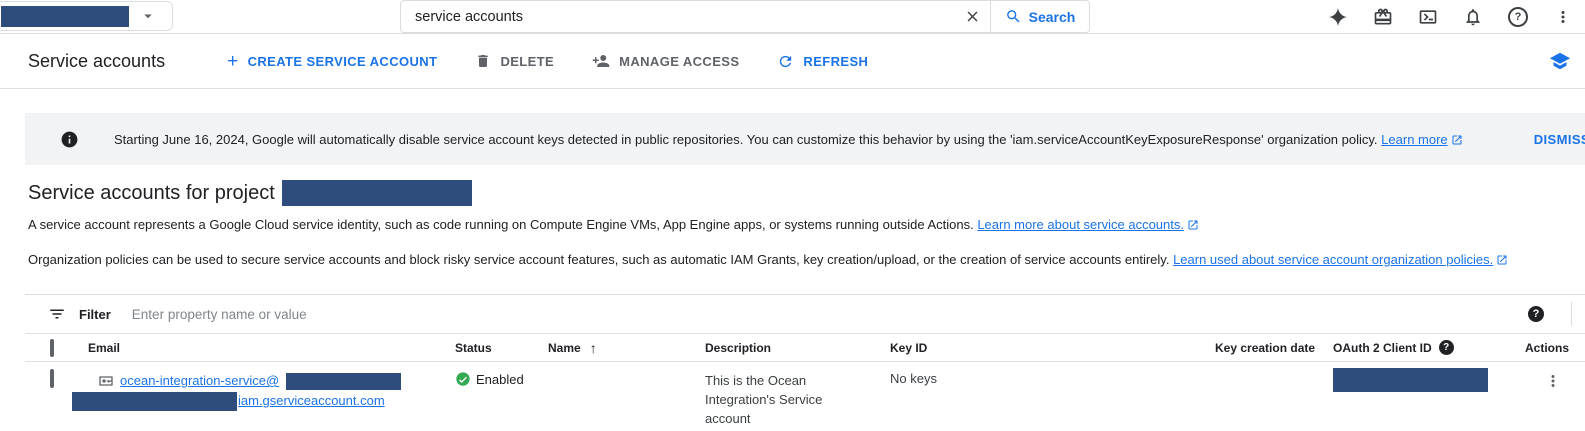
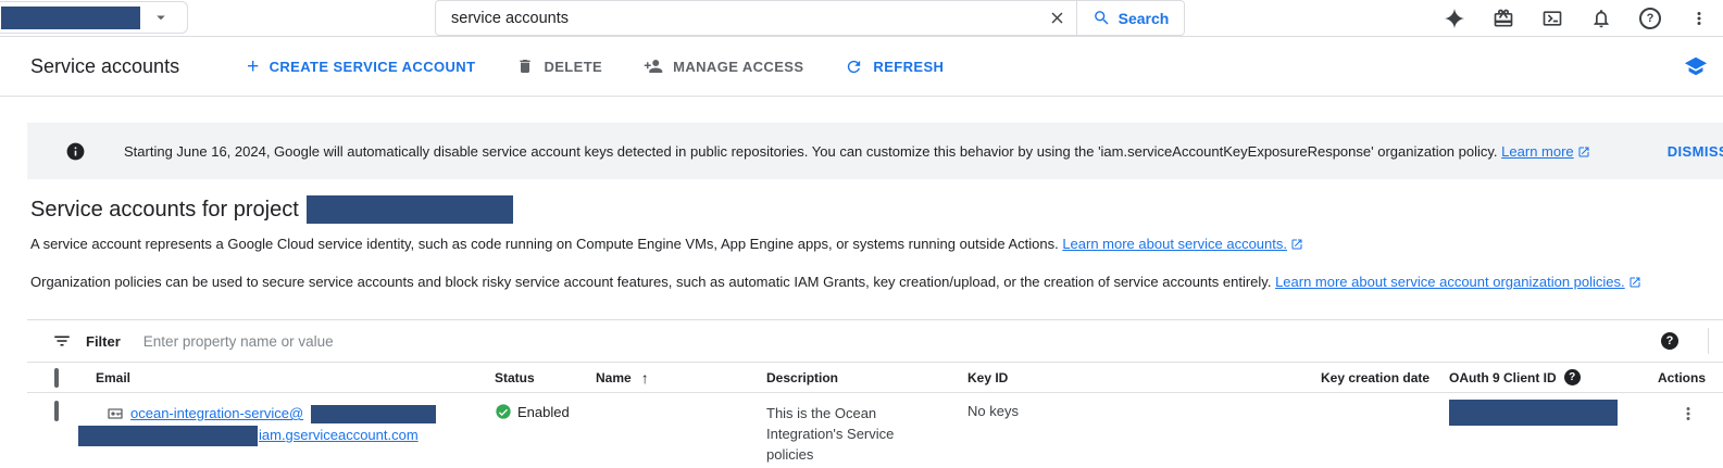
  service accounts
  Search
  ?
  Service accounts
  +
  CREATE SERVICE ACCOUNT
  DELETE
  MANAGE ACCESS
  REFRESH
  Starting June 16, 2024, Google will automatically disable service account keys detected in public repositories. You can customize this behavior by using the 'iam.serviceAccountKeyExposureResponse' organization policy. Learn more
  DISMIS
  Service accounts for project
  A service account represents a Google Cloud service identity, such as code running on Compute Engine VMs, App Engine apps, or systems running outside Actions. Learn more about service accounts.
- Organization policies can be used to secure service accounts and block risky service account features, such as automatic IAM Grants, key creation/upload, or the creation of service accounts entirely. Learn used about service account organization policies.
+ Organization policies can be used to secure service accounts and block risky service account features, such as automatic IAM Grants, key creation/upload, or the creation of service accounts entirely. Learn more about service account organization policies.
  Filter
  Enter property name or value
  ?
  Email
  Status
  Name
  ↑
  Description
  Key ID
  Key creation date
- OAuth 2 Client ID
+ OAuth 9 Client ID
  ?
  Actions
  ocean-integration-service@
  iam.gserviceaccount.com
  Enabled
- This is the Ocean Integration's Service account
+ This is the Ocean Integration's Service policies
  No keys
